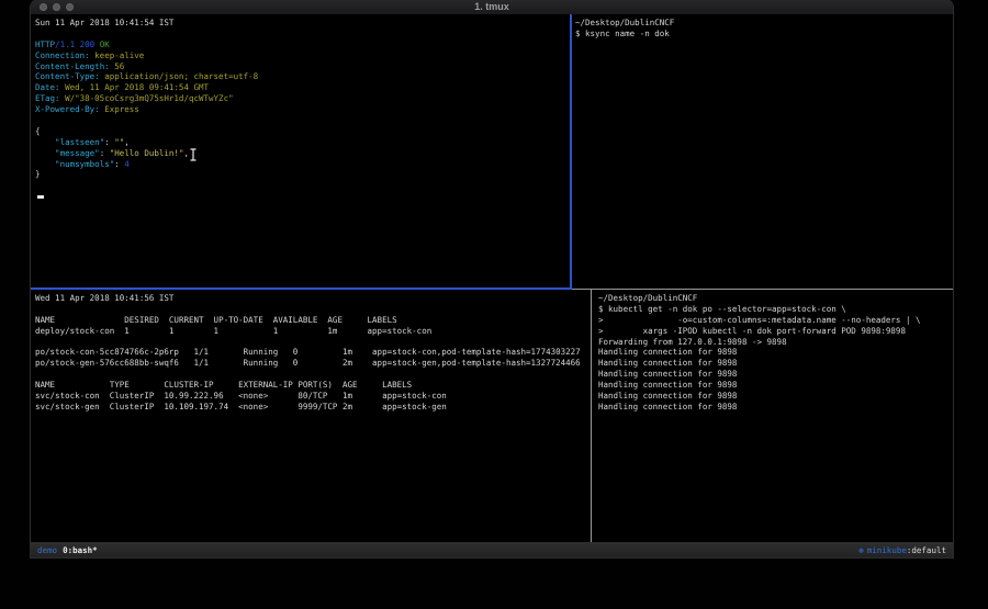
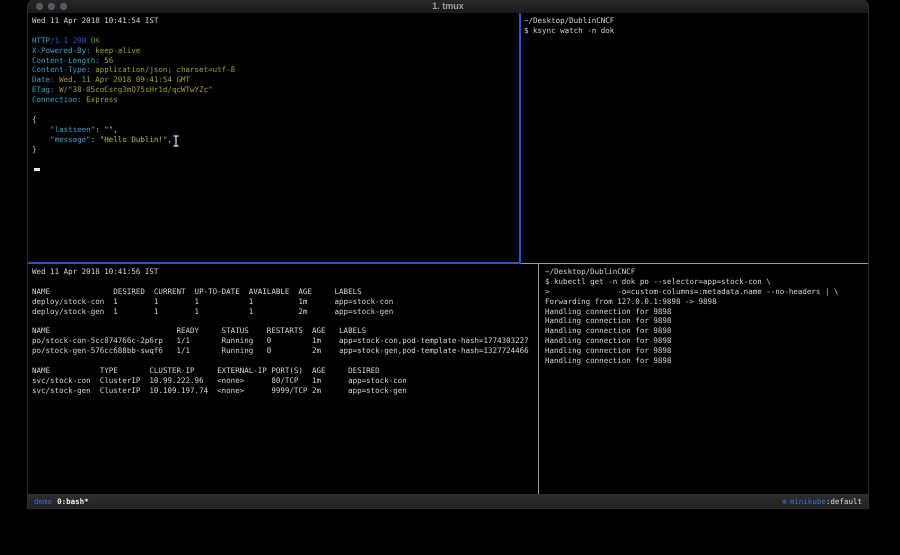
  1. tmux
- Sun 11 Apr 2018 10:41:54 IST
+ Wed 11 Apr 2018 10:41:54 IST
  HTTP/1.1 200 OK
- Connection: keep-alive
+ X-Powered-By: keep-alive
  Content-Length: 56
  Content-Type: application/json; charset=utf-8
  Date: Wed, 11 Apr 2018 09:41:54 GMT
  ETag: W/"38-05coCsrg3mQ75sHr1d/qcWTwYZc"
- X-Powered-By: Express
+ Connection: Express
  {
  "lastseen": "",
  "message": "Hello Dublin!",
- "numsymbols": 4
  }
  ~/Desktop/DublinCNCF
- $ ksync name -n dok
+ $ ksync watch -n dok
  Wed 11 Apr 2018 10:41:56 IST
  NAME DESIRED CURRENT UP-TO-DATE AVAILABLE AGE LABELS
  deploy/stock-con 1 1 1 1 1m app=stock-con
+ deploy/stock-gen 1 1 1 1 2m app=stock-gen
+ NAME READY STATUS RESTARTS AGE LABELS
  po/stock-con-5cc874766c-2p6rp 1/1 Running 0 1m app=stock-con,pod-template-hash=1774303227
  po/stock-gen-576cc688bb-swqf6 1/1 Running 0 2m app=stock-gen,pod-template-hash=1327724466
- NAME TYPE CLUSTER-IP EXTERNAL-IP PORT(S) AGE LABELS
+ NAME TYPE CLUSTER-IP EXTERNAL-IP PORT(S) AGE DESIRED
  svc/stock-con ClusterIP 10.99.222.96 <none> 80/TCP 1m app=stock-con
  svc/stock-gen ClusterIP 10.109.197.74 <none> 9999/TCP 2m app=stock-gen
  ~/Desktop/DublinCNCF
  $ kubectl get -n dok po --selector=app=stock-con \
  > -o=custom-columns=:metadata.name --no-headers | \
- > xargs -IPOD kubectl -n dok port-forward POD 9898:9898
  Forwarding from 127.0.0.1:9898 -> 9898
  Handling connection for 9898
  Handling connection for 9898
  Handling connection for 9898
  Handling connection for 9898
  Handling connection for 9898
  Handling connection for 9898
  demo
  0:bash*
  ⊛
  minikube
  :default
